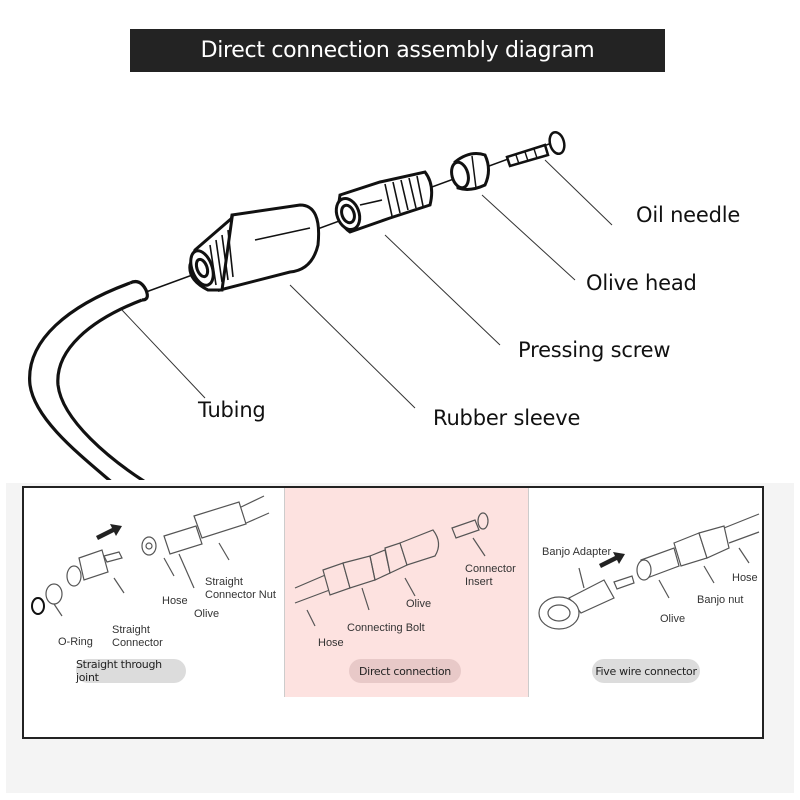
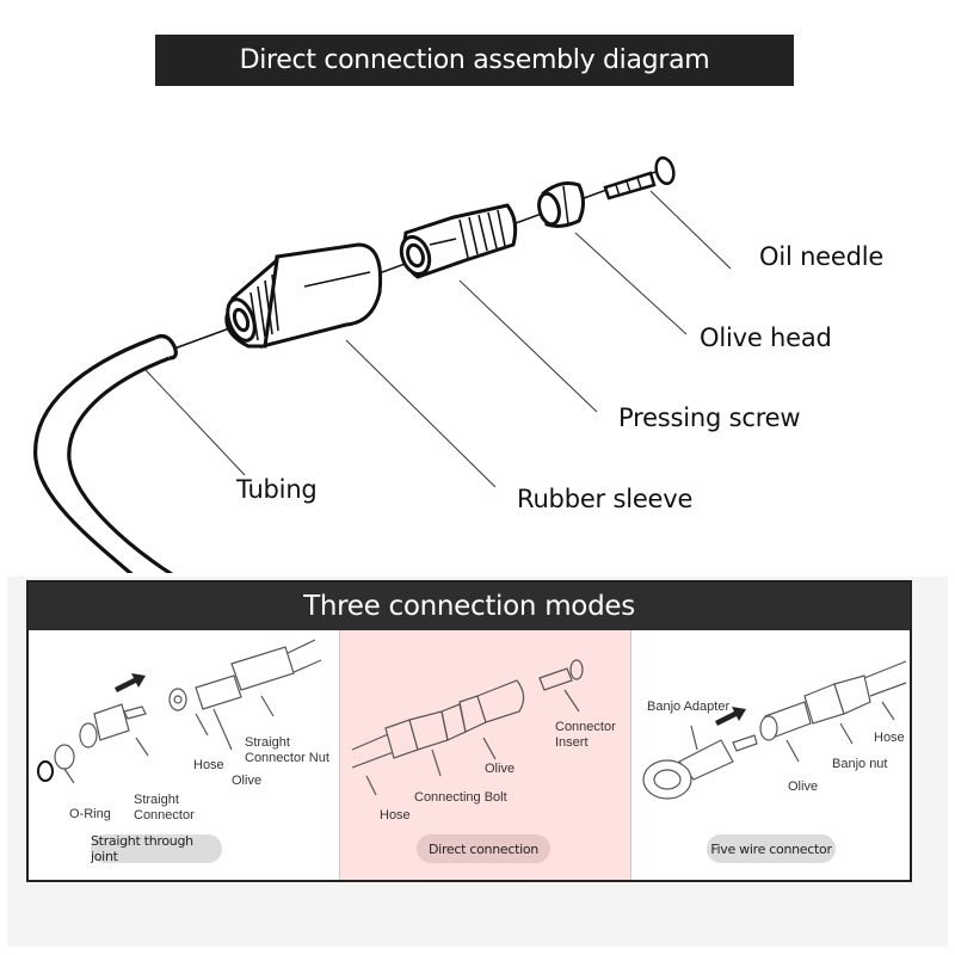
  Direct connection assembly diagram
  Oil needle
  Olive head
  Pressing screw
  Tubing
  Rubber sleeve
+ Three connection modes
  O-Ring
  Straight
  Connector
  Hose
  Olive
  Straight
  Connector Nut
  Straight through joint
  Hose
  Connecting Bolt
  Olive
  Connector
  Insert
  Direct connection
  Banjo Adapter
  Olive
  Banjo nut
  Hose
  Five wire connector
